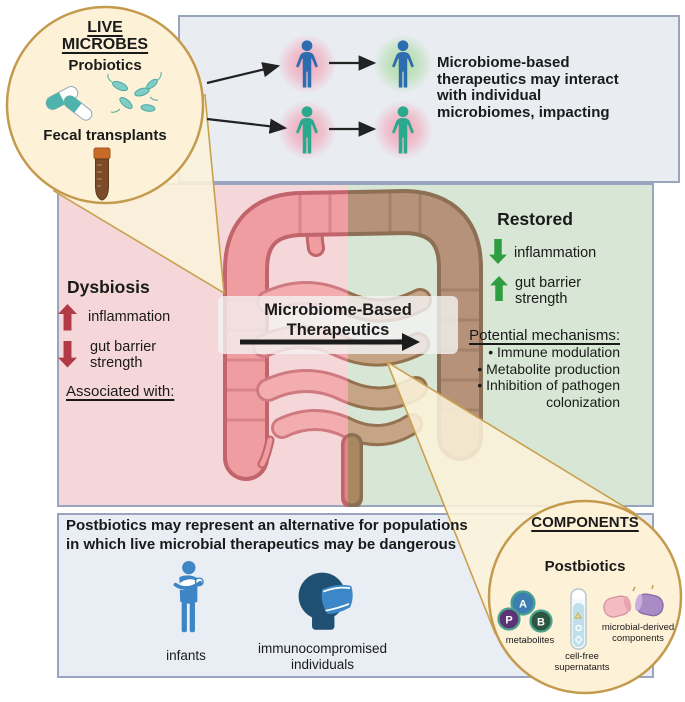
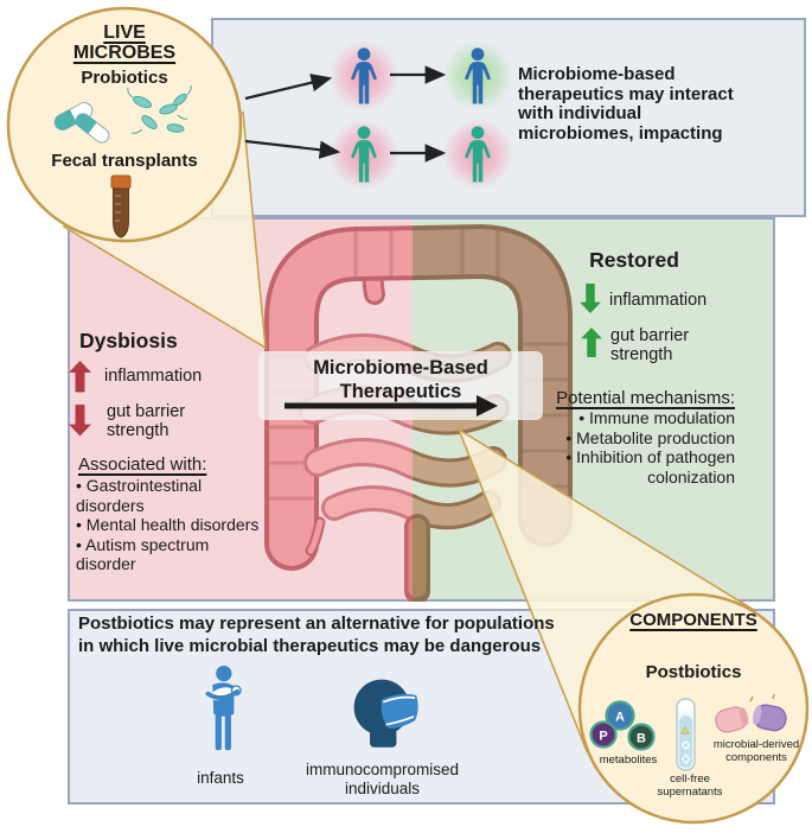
  A
  P
  B
  LIVE
  MICROBES
  Probiotics
  Fecal transplants
  Microbiome-based
  therapeutics may interact
  with individual
  microbiomes, impacting
  Dysbiosis
  inflammation
  gut barrier
  strength
  Associated with:
+ • Gastrointestinal
+ disorders
+ • Mental health disorders
+ • Autism spectrum
+ disorder
  Microbiome-Based
  Therapeutics
  Restored
  inflammation
  gut barrier
  strength
  Potential mechanisms:
  • Immune modulation
  • Metabolite production
  • Inhibition of pathogen
  colonization
  Postbiotics may represent an alternative for populations
  in which live microbial therapeutics may be dangerous
  infants
  immunocompromised
  individuals
  COMPONENTS
  Postbiotics
  metabolites
  cell-free
  supernatants
  microbial-derived
  components
